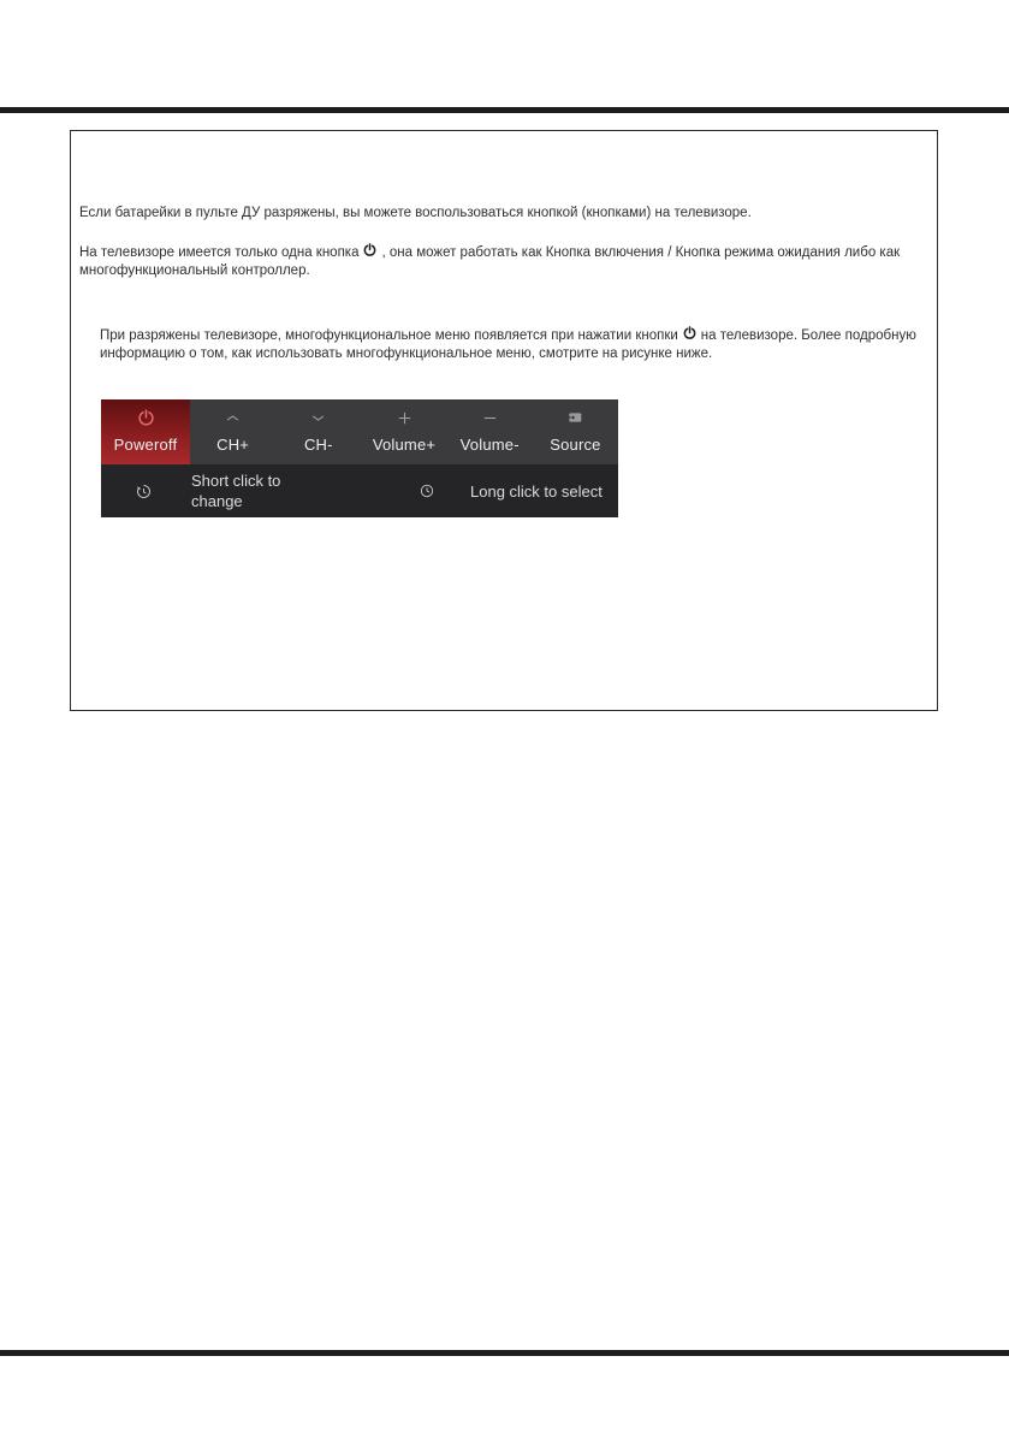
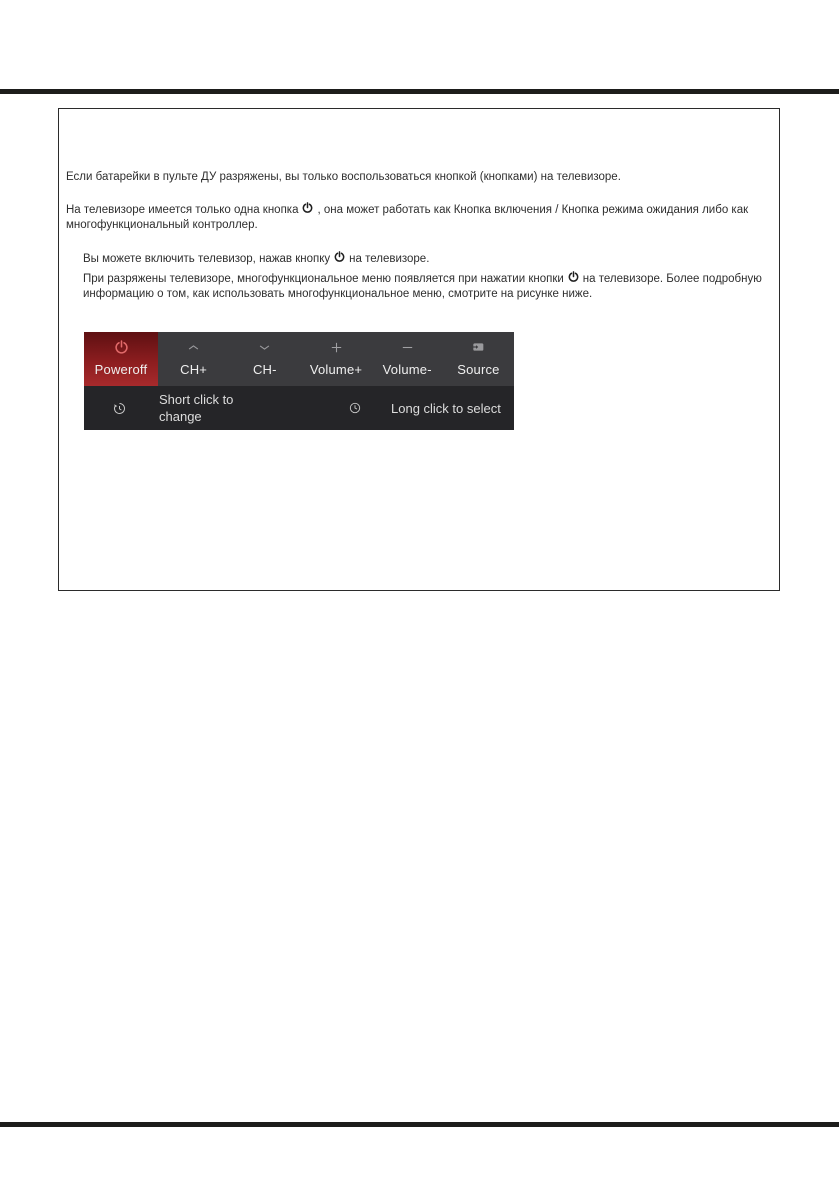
- Если батарейки в пульте ДУ разряжены, вы можете воспользоваться кнопкой (кнопками) на телевизоре.
+ Если батарейки в пульте ДУ разряжены, вы только воспользоваться кнопкой (кнопками) на телевизоре.
  На телевизоре имеется только одна кнопка , она может работать как Кнопка включения / Кнопка режима ожидания либо как многофункциональный контроллер.
+ Вы можете включить телевизор, нажав кнопку на телевизоре.
  При разряжены телевизоре, многофункциональное меню появляется при нажатии кнопки на телевизоре. Более подробную информацию о том, как использовать многофункциональное меню, смотрите на рисунке ниже.
  Poweroff
  CH+
  CH-
  Volume+
  Volume-
  Source
  Short click to change
  Long click to select
